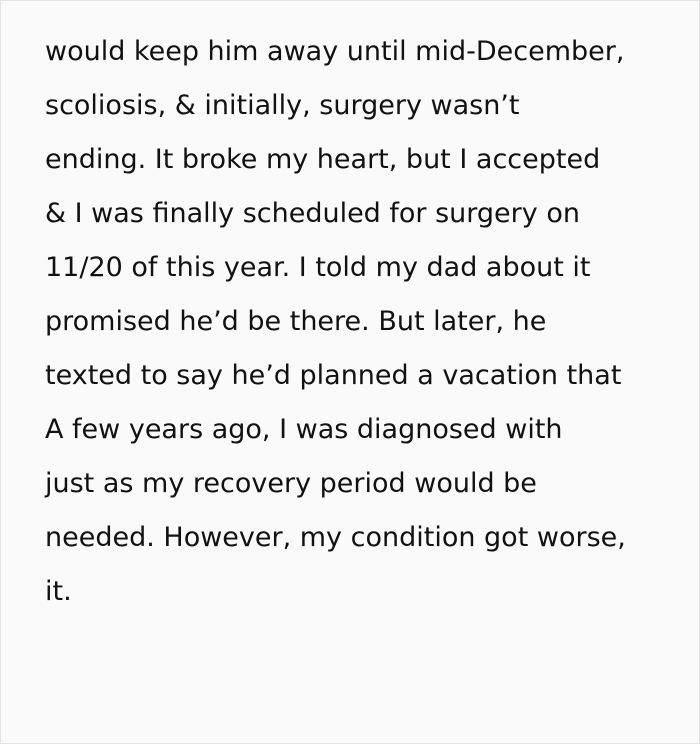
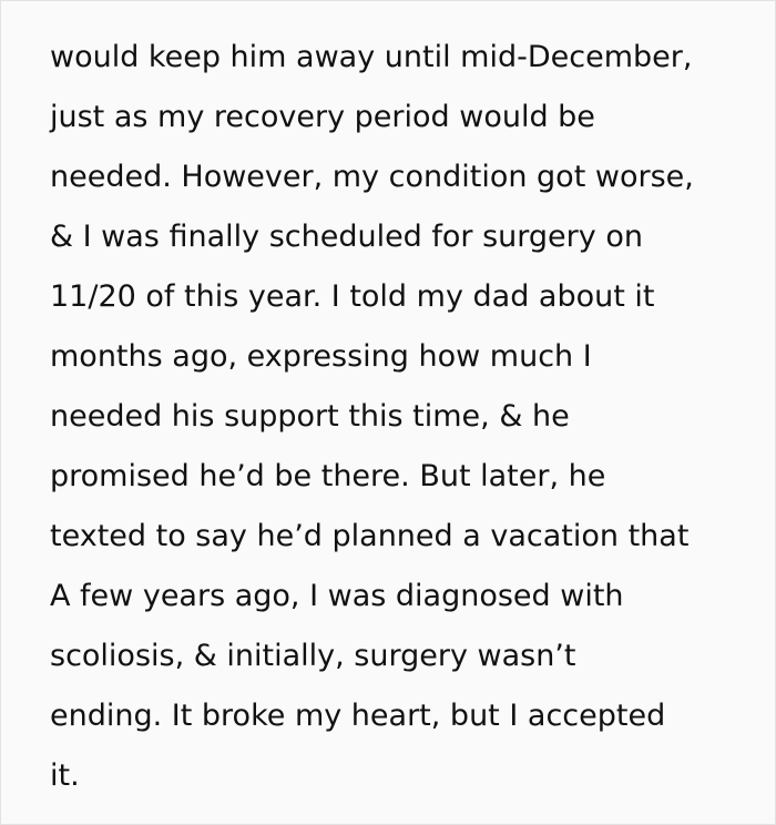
  would keep him away until mid-December,
- scoliosis, & initially, surgery wasn’t
+ just as my recovery period would be
- ending. It broke my heart, but I accepted
+ needed. However, my condition got worse,
  & I was finally scheduled for surgery on
  11/20 of this year. I told my dad about it
+ months ago, expressing how much I
+ needed his support this time, & he
  promised he’d be there. But later, he
  texted to say he’d planned a vacation that
  A few years ago, I was diagnosed with
- just as my recovery period would be
+ scoliosis, & initially, surgery wasn’t
- needed. However, my condition got worse,
+ ending. It broke my heart, but I accepted
  it.
